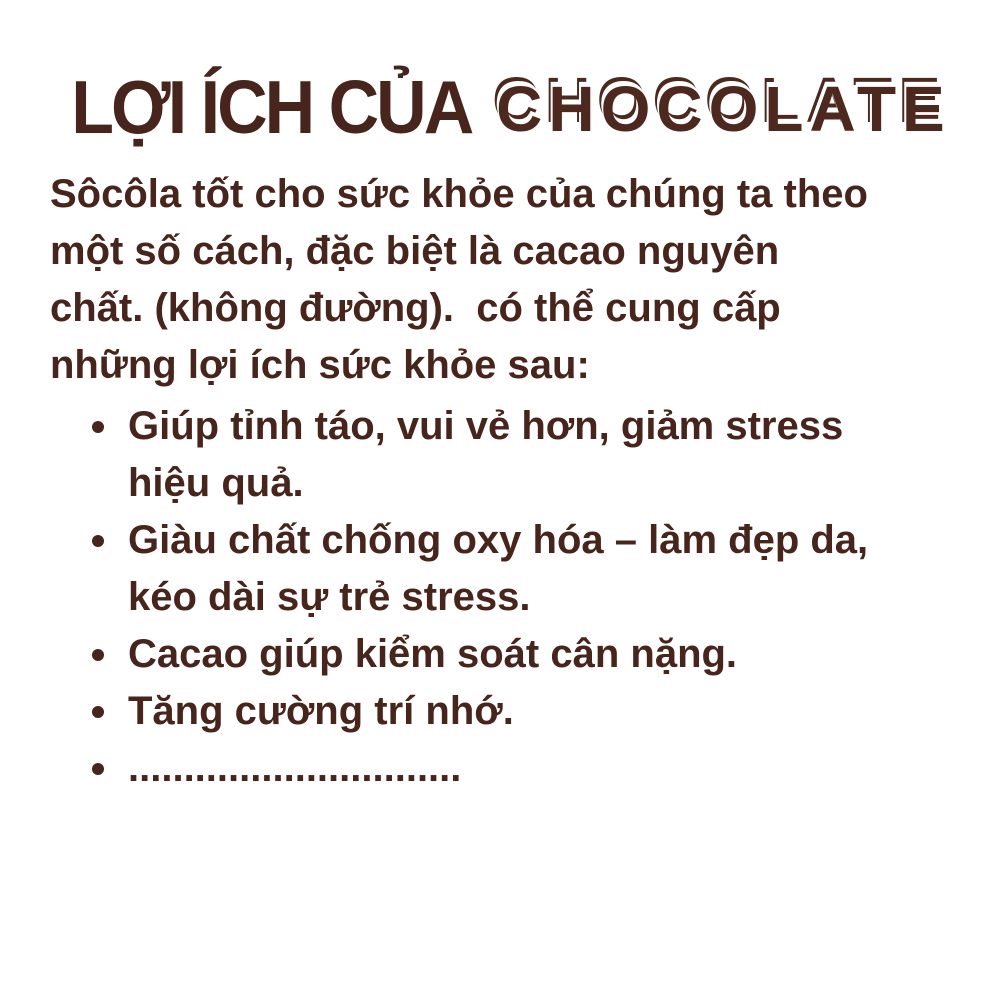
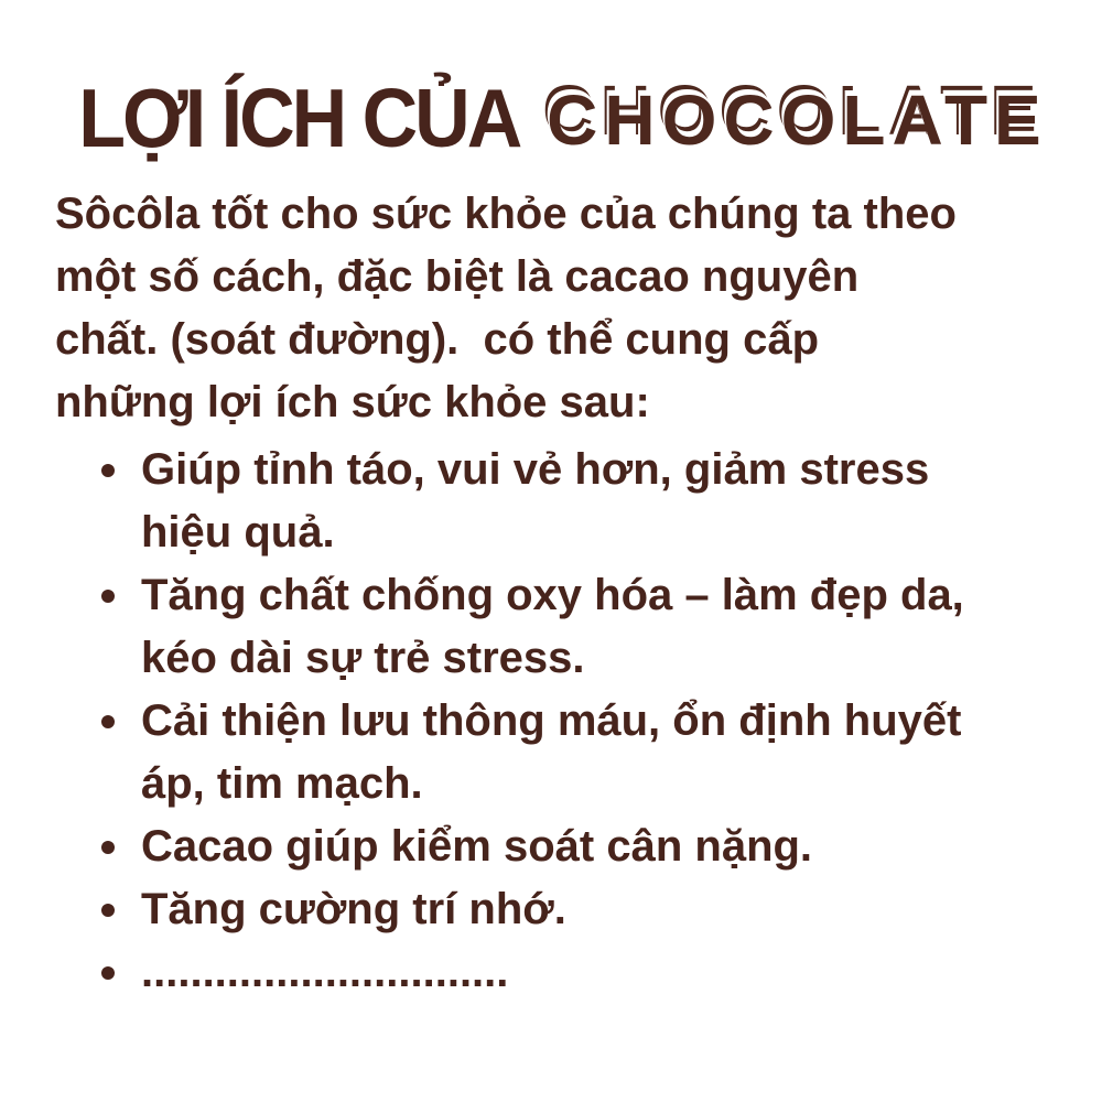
  LỢI ÍCH CỦA CHOCOLATE
  Sôcôla tốt cho sức khỏe của chúng ta theo
  một số cách, đặc biệt là cacao nguyên
- chất. (không đường). có thể cung cấp
+ chất. (soát đường). có thể cung cấp
  những lợi ích sức khỏe sau:
  Giúp tỉnh táo, vui vẻ hơn, giảm stress
  hiệu quả.
- Giàu chất chống oxy hóa – làm đẹp da,
+ Tăng chất chống oxy hóa – làm đẹp da,
  kéo dài sự trẻ stress.
+ Cải thiện lưu thông máu, ổn định huyết
+ áp, tim mạch.
  Cacao giúp kiểm soát cân nặng.
  Tăng cường trí nhớ.
  ..............................
